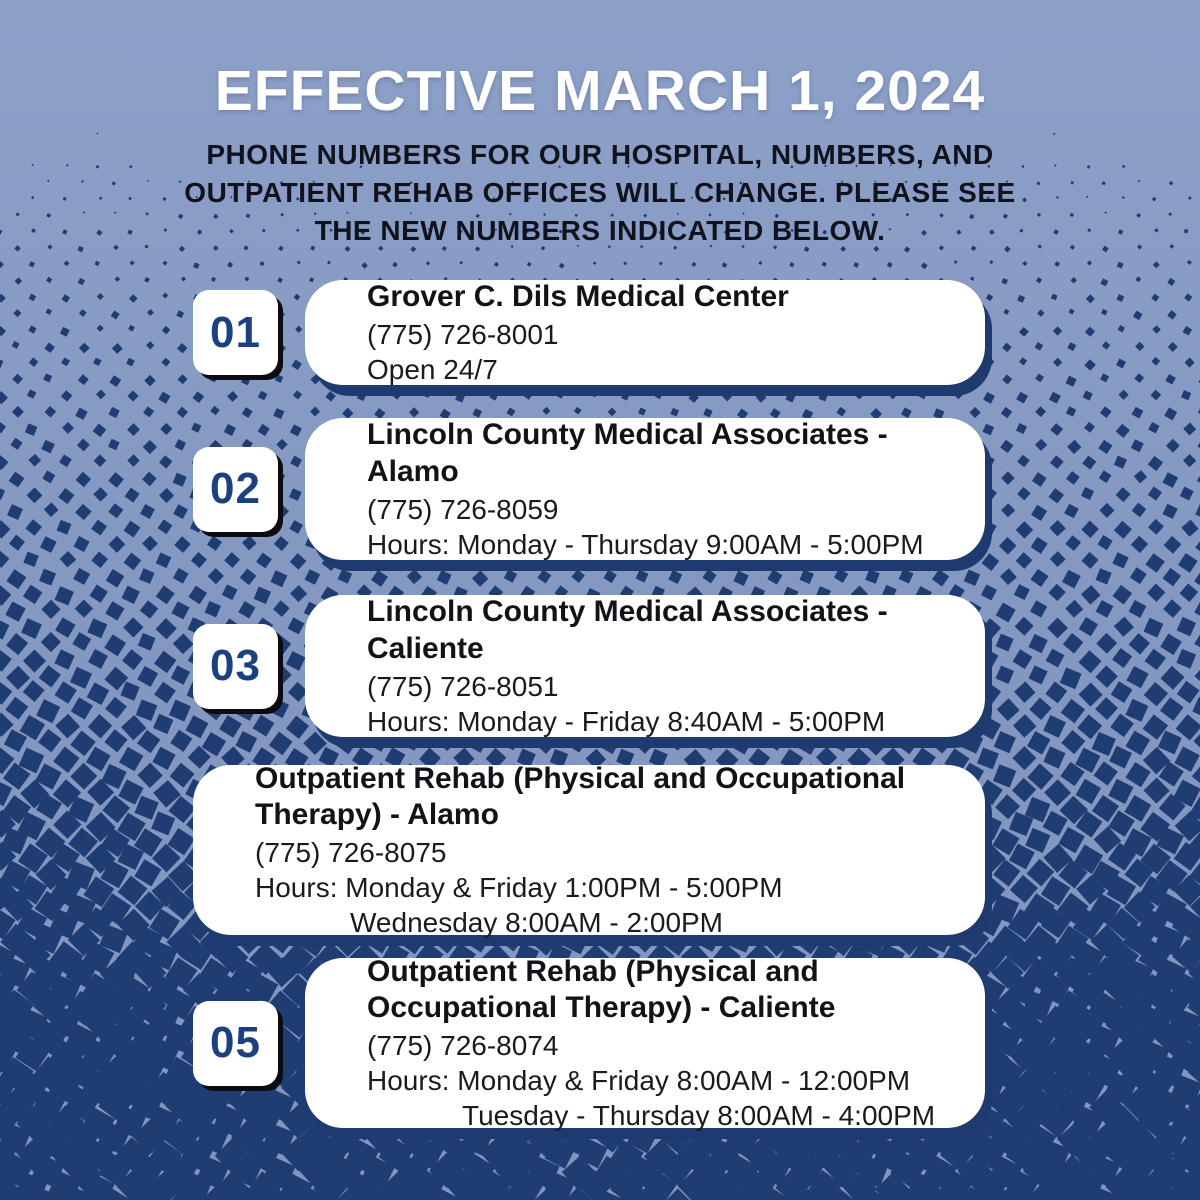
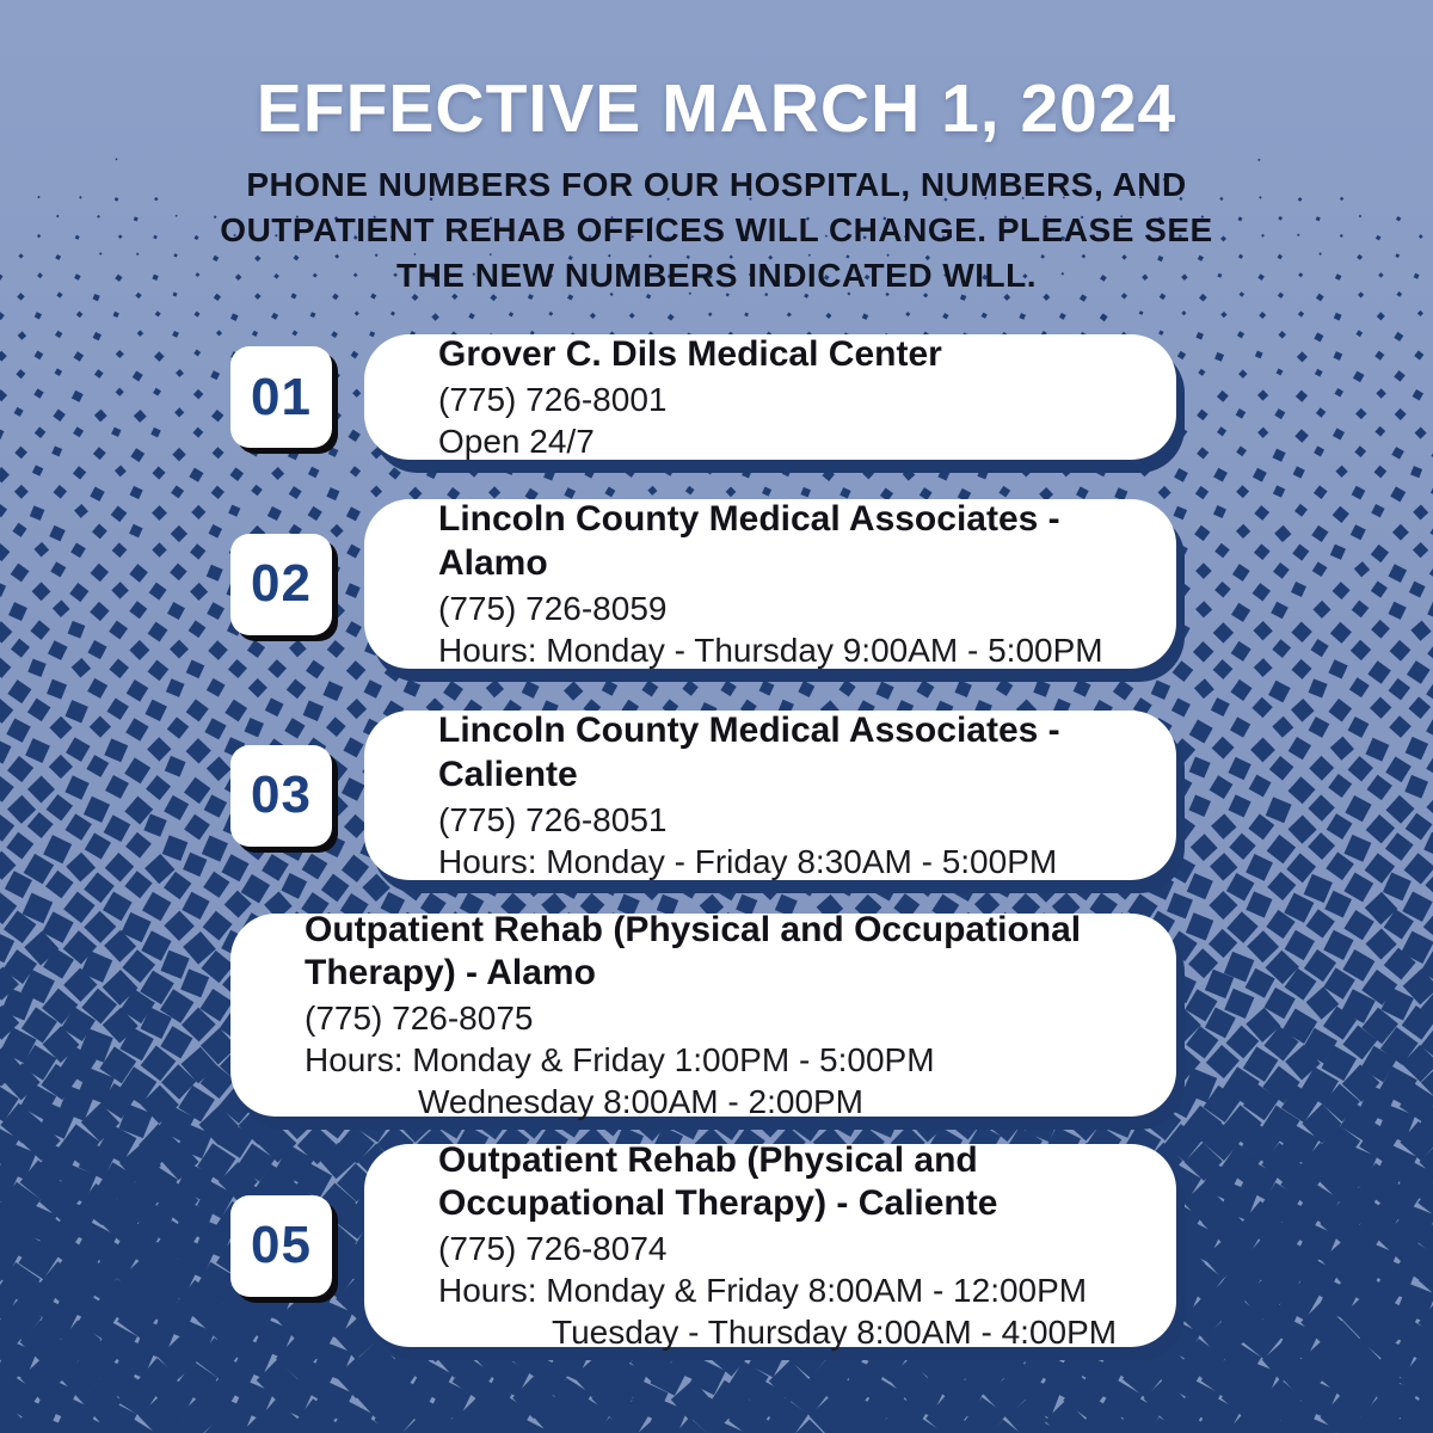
  EFFECTIVE MARCH 1, 2024
  PHONE NUMBERS FOR OUR HOSPITAL, NUMBERS, AND
  OUTPATIENT REHAB OFFICES WILL CHANGE. PLEASE SEE
- THE NEW NUMBERS INDICATED BELOW.
+ THE NEW NUMBERS INDICATED WILL.
  01
  Grover C. Dils Medical Center
  (775) 726-8001
  Open 24/7
  02
  Lincoln County Medical Associates - Alamo
  (775) 726-8059
  Hours: Monday - Thursday 9:00AM - 5:00PM
  03
  Lincoln County Medical Associates - Caliente
  (775) 726-8051
- Hours: Monday - Friday 8:40AM - 5:00PM
+ Hours: Monday - Friday 8:30AM - 5:00PM
  Outpatient Rehab (Physical and Occupational Therapy) - Alamo
  (775) 726-8075
  Hours: Monday & Friday 1:00PM - 5:00PM
  Wednesday 8:00AM - 2:00PM
  05
  Outpatient Rehab (Physical and Occupational Therapy) - Caliente
  (775) 726-8074
  Hours: Monday & Friday 8:00AM - 12:00PM
  Tuesday - Thursday 8:00AM - 4:00PM
